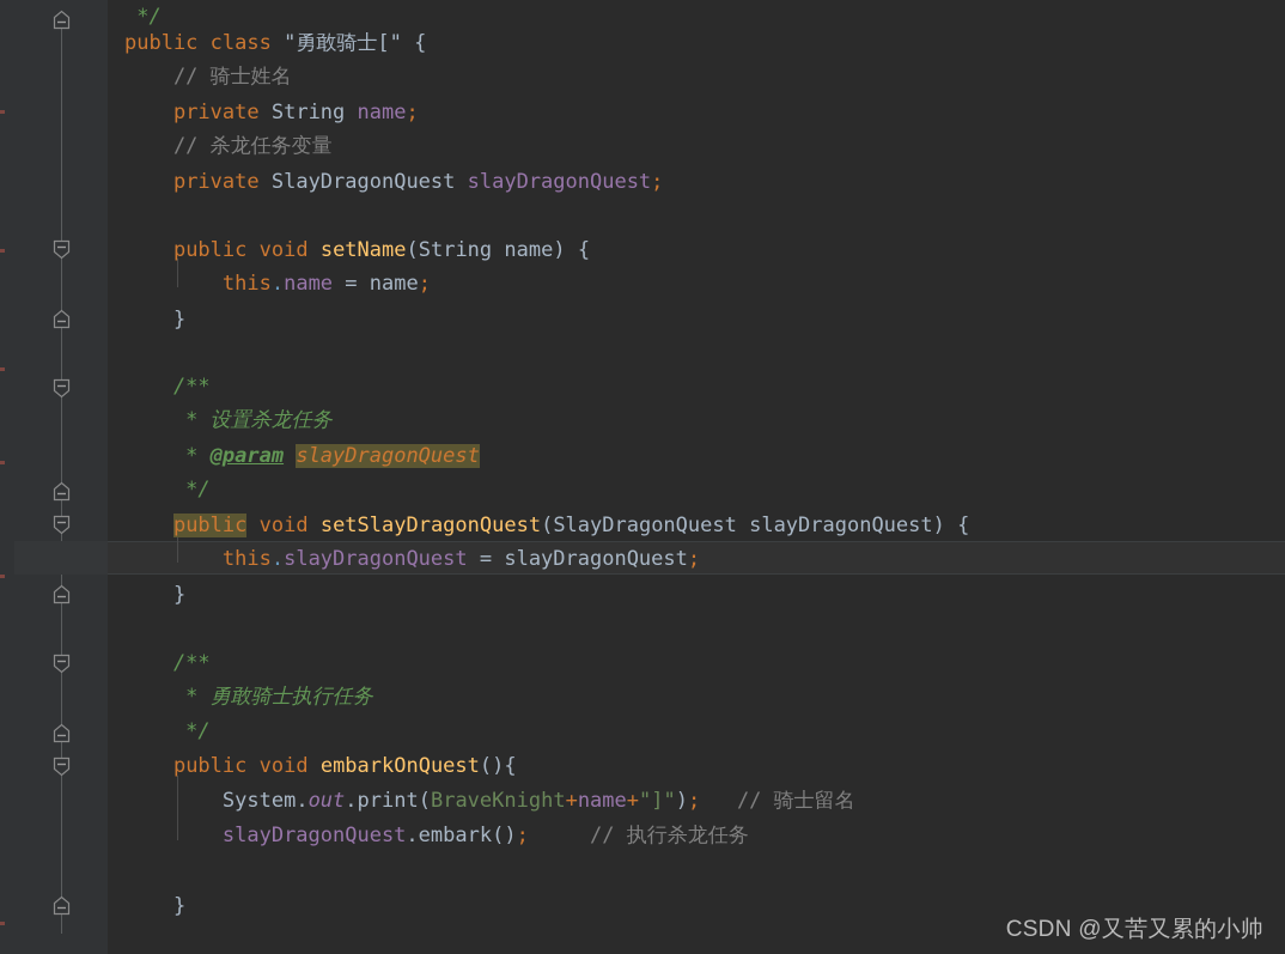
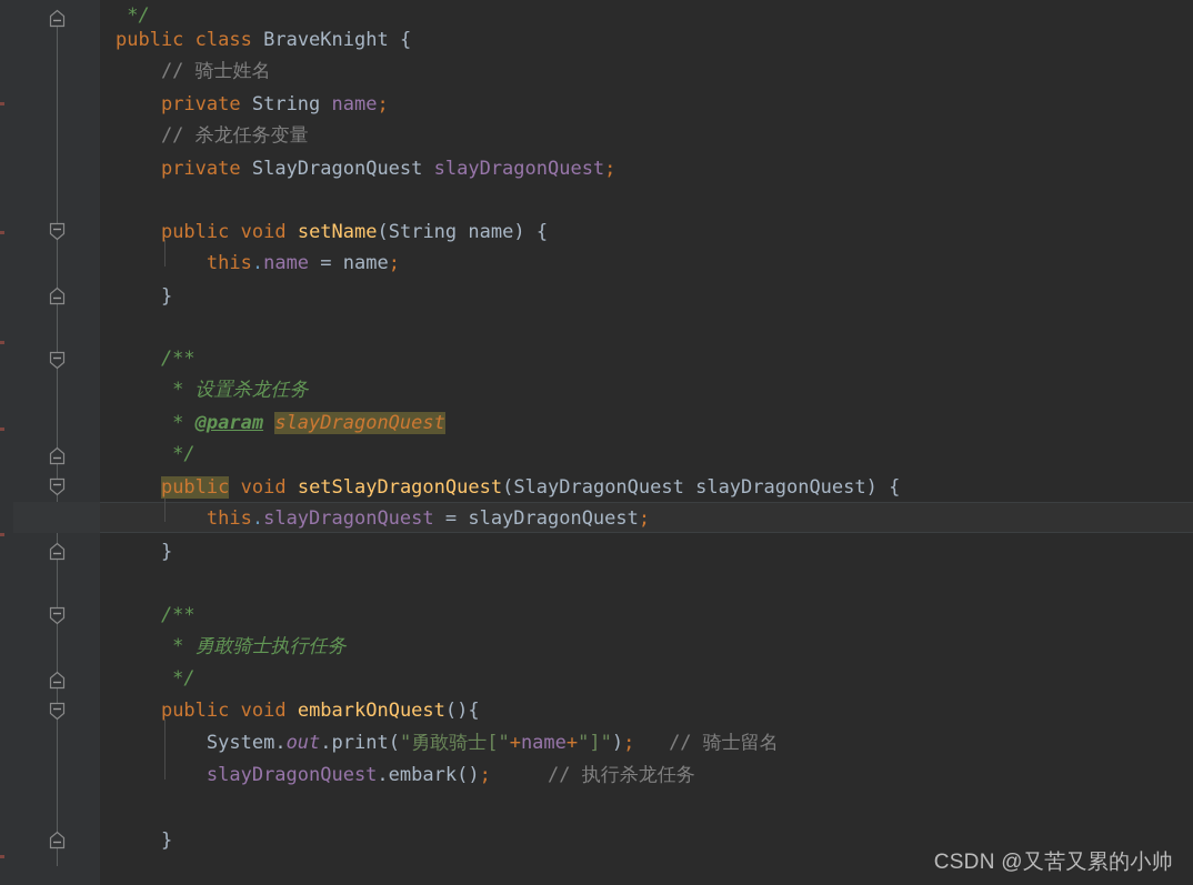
  */
- public class "勇敢骑士[" {
+ public class BraveKnight {
  // 骑士姓名
  private String name;
  // 杀龙任务变量
  private SlayDragonQuest slayDragonQuest;
  public void setName(String name) {
  this.name = name;
  }
  /**
  * 设置杀龙任务
  * @param slayDragonQuest
  */
  public void setSlayDragonQuest(SlayDragonQuest slayDragonQuest) {
  this.slayDragonQuest = slayDragonQuest;
  }
  /**
  * 勇敢骑士执行任务
  */
  public void embarkOnQuest(){
- System.out.print(BraveKnight+name+"]"); // 骑士留名
+ System.out.print("勇敢骑士["+name+"]"); // 骑士留名
  slayDragonQuest.embark(); // 执行杀龙任务
  }
  CSDN @又苦又累的小帅
